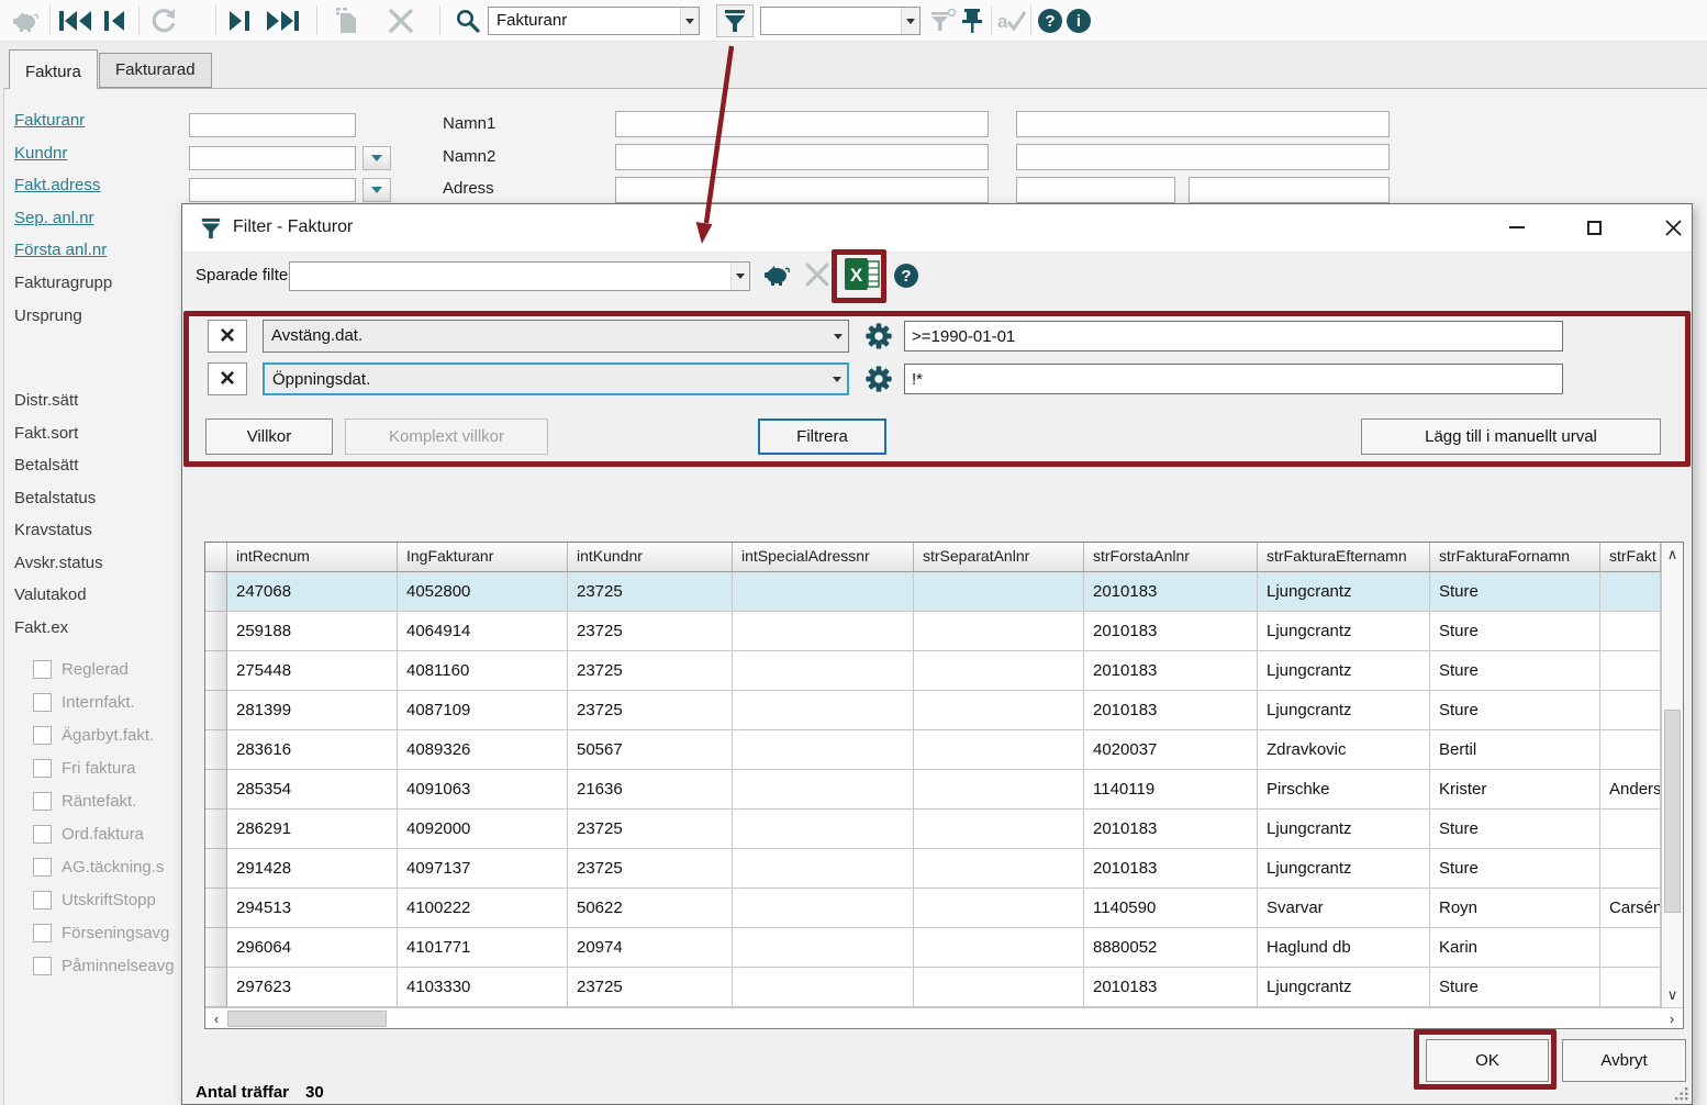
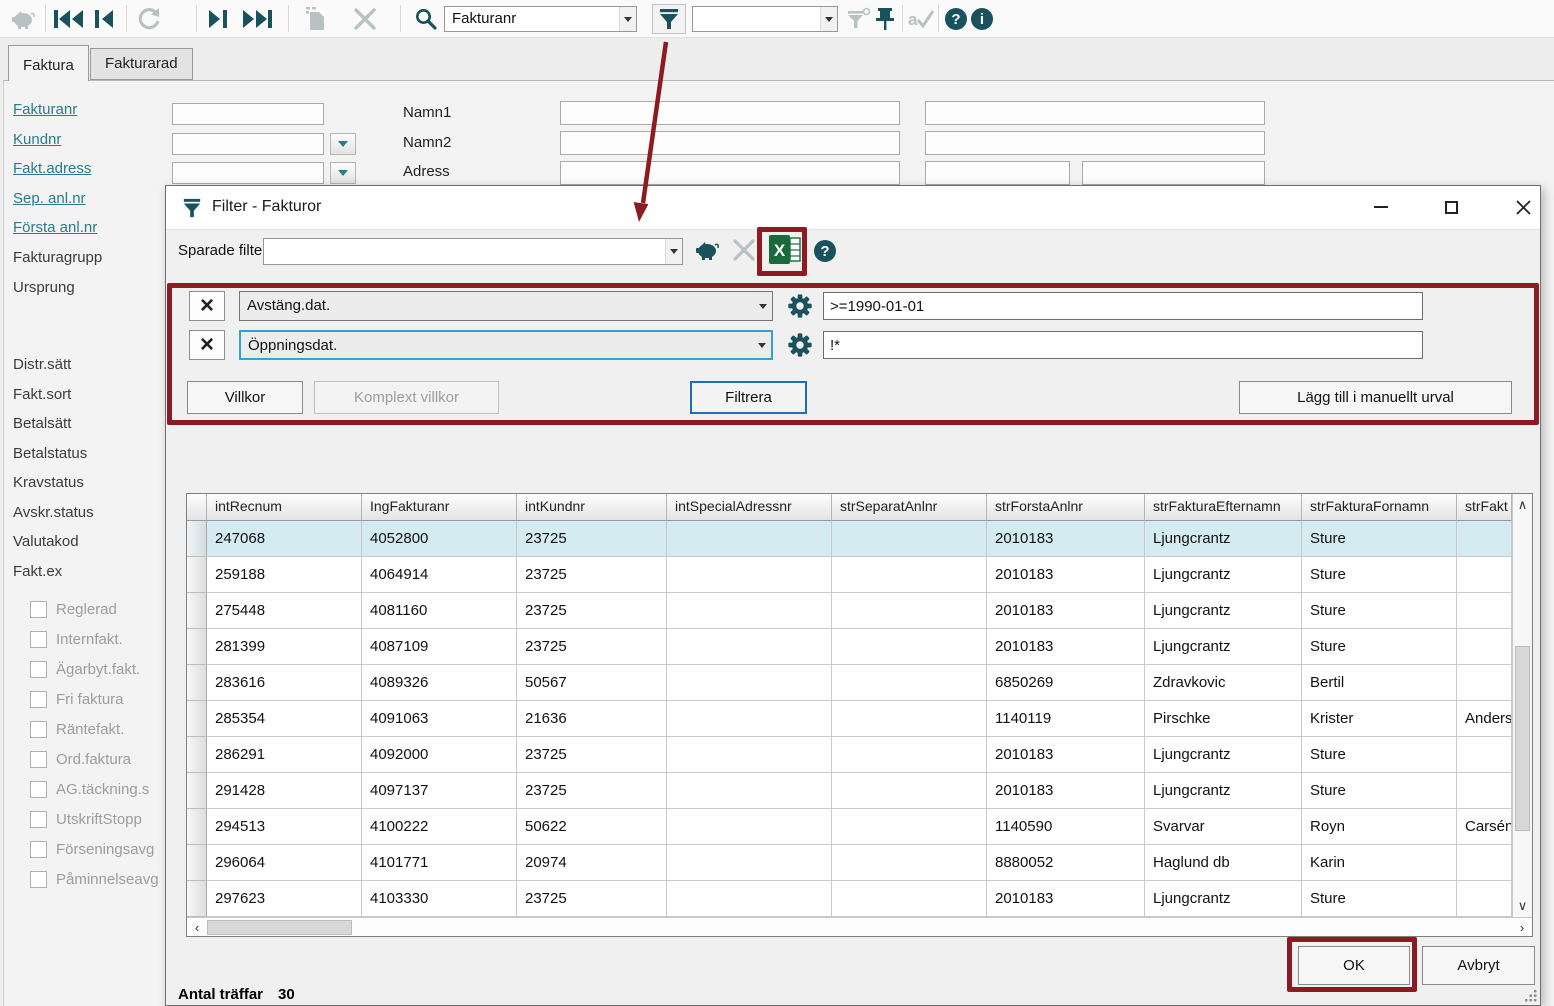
  Fakturanr
  a
  ?
  i
  Faktura
  Fakturarad
  Fakturanr
  Kundnr
  Fakt.adress
  Sep. anl.nr
  Första anl.nr
  Fakturagrupp
  Ursprung
  Distr.sätt
  Fakt.sort
  Betalsätt
  Betalstatus
  Kravstatus
  Avskr.status
  Valutakod
  Fakt.ex
  Reglerad
  Internfakt.
  Ägarbyt.fakt.
  Fri faktura
  Räntefakt.
  Ord.faktura
  AG.täckning.s
  UtskriftStopp
  Förseningsavg
  Påminnelseavg
  Namn1
  Namn2
  Adress
  Filter - Fakturor
  Sparade filte
  X
  ?
  ×
  Avstäng.dat.
  >=1990-01-01
  ×
  Öppningsdat.
  !*
  Villkor
  Komplext villkor
  Filtrera
  Lägg till i manuellt urval
  intRecnum
  IngFakturanr
  intKundnr
  intSpecialAdressnr
  strSeparatAnlnr
  strForstaAnlnr
  strFakturaEfternamn
  strFakturaFornamn
  strFakt
  247068
  4052800
  23725
  2010183
  Ljungcrantz
  Sture
  259188
  4064914
  23725
  2010183
  Ljungcrantz
  Sture
  275448
  4081160
  23725
  2010183
  Ljungcrantz
  Sture
  281399
  4087109
  23725
  2010183
  Ljungcrantz
  Sture
  283616
  4089326
  50567
- 4020037
+ 6850269
  Zdravkovic
  Bertil
  285354
  4091063
  21636
  1140119
  Pirschke
  Krister
  Anders
  286291
  4092000
  23725
  2010183
  Ljungcrantz
  Sture
  291428
  4097137
  23725
  2010183
  Ljungcrantz
  Sture
  294513
  4100222
  50622
  1140590
  Svarvar
  Royn
  Carsén
  296064
  4101771
  20974
  8880052
  Haglund db
  Karin
  297623
  4103330
  23725
  2010183
  Ljungcrantz
  Sture
  ∧
  ∨
  ‹
  ›
  Antal träffar
  30
  OK
  Avbryt
